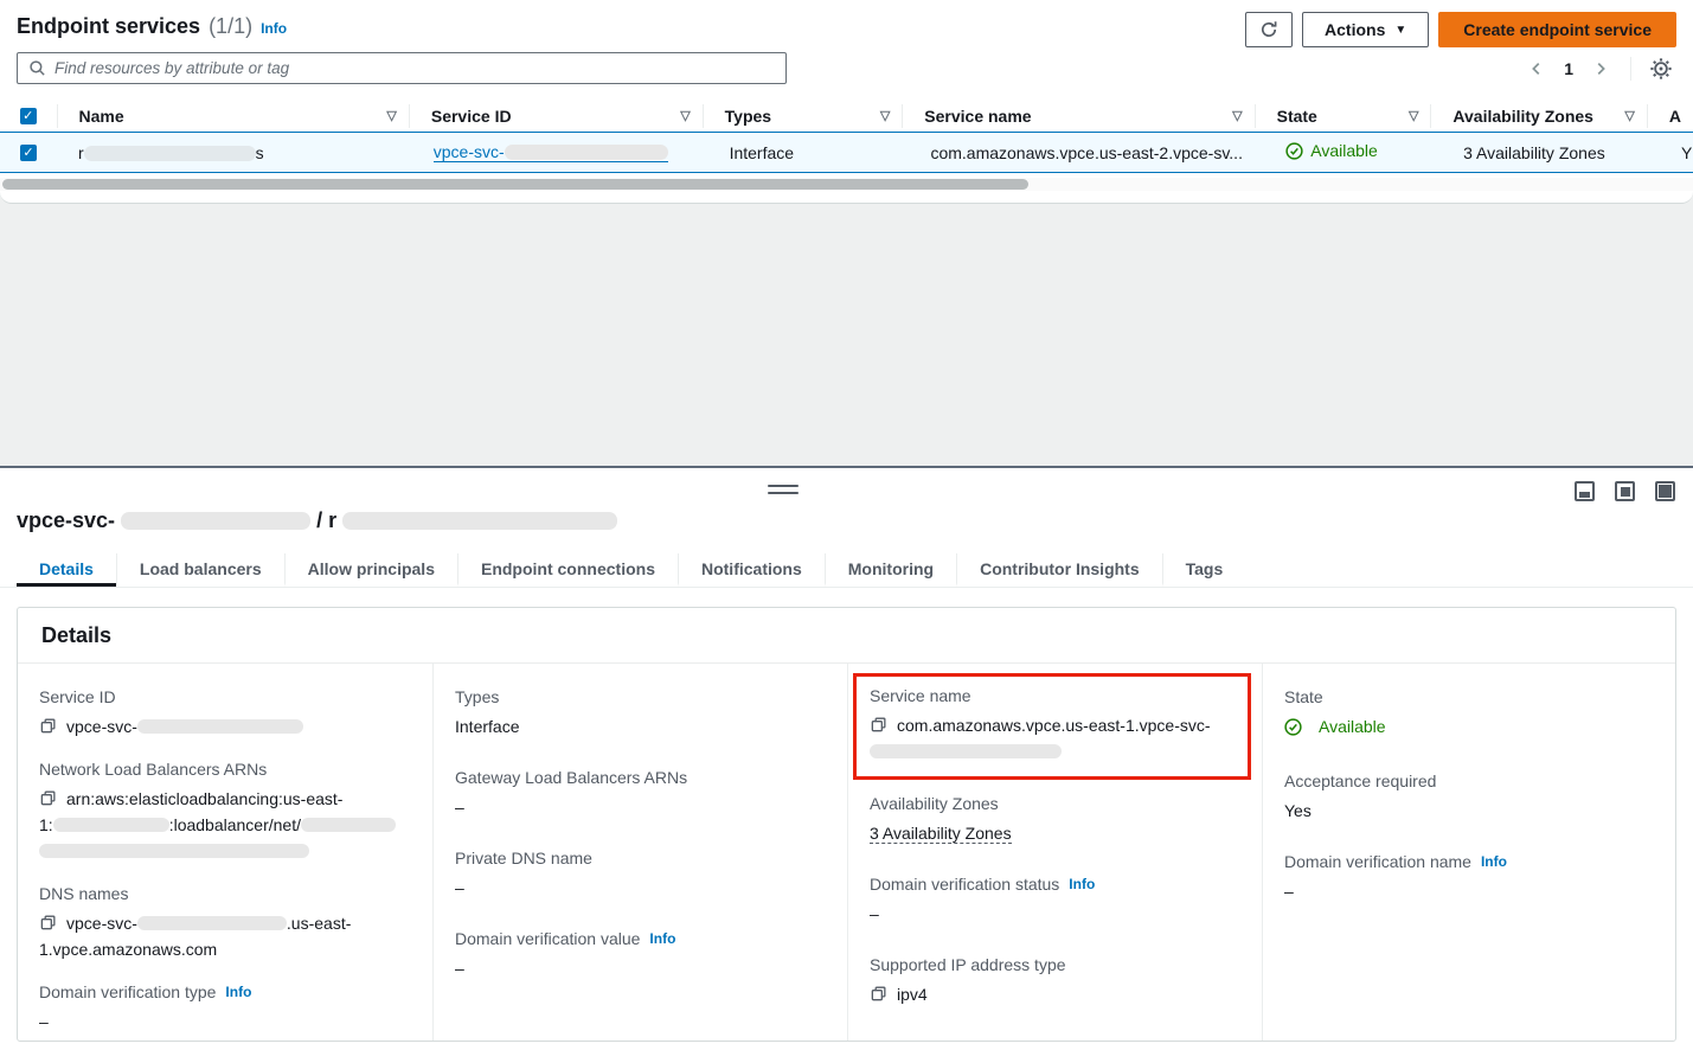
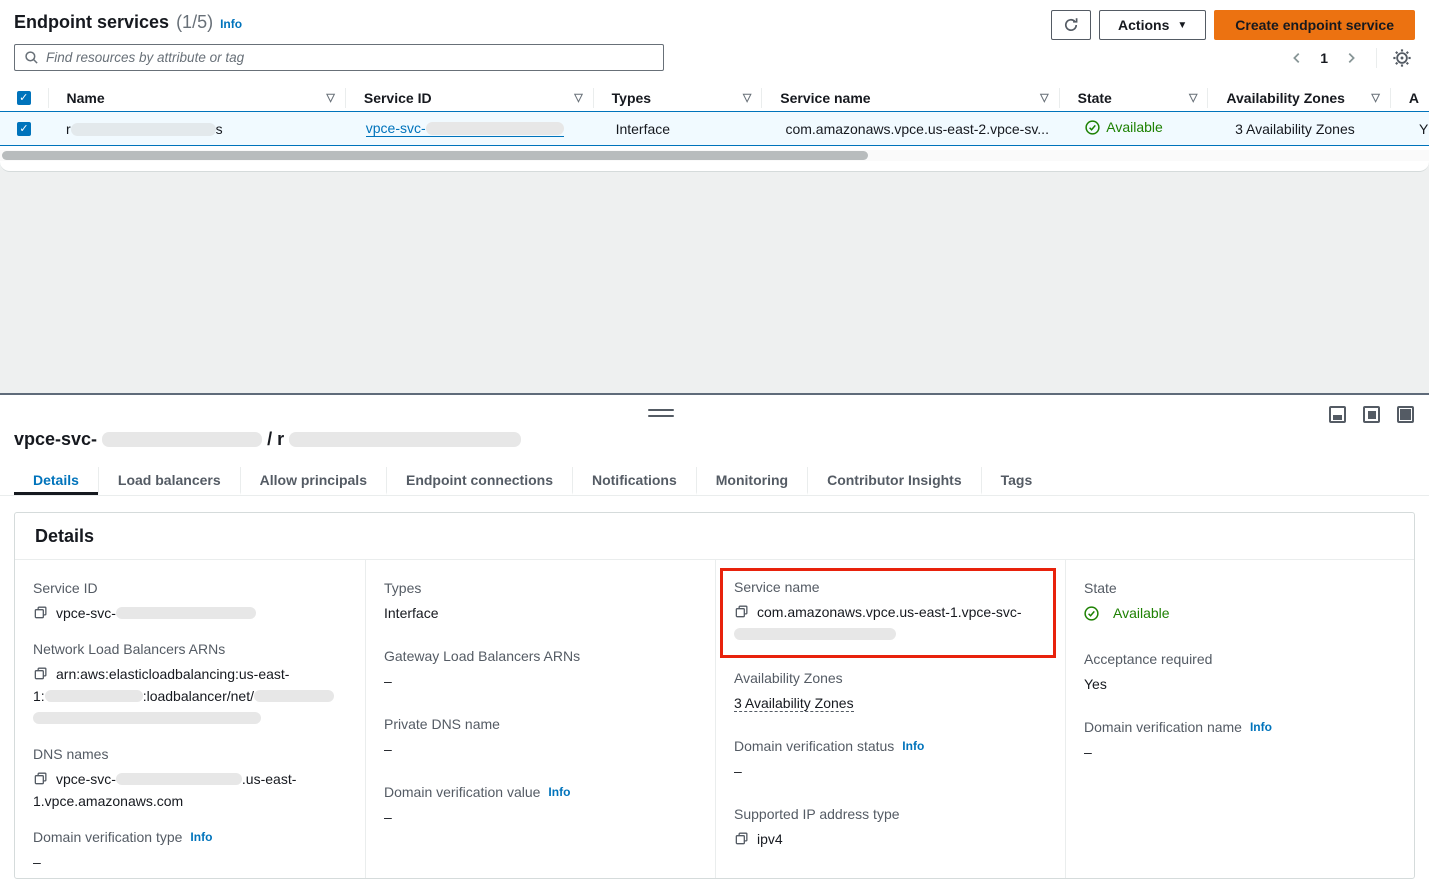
  Endpoint services
- (1/1)
+ (1/5)
  Info
  Actions
  ▼
  Create endpoint service
  Find resources by attribute or tag
  1
  ✓
  Name
  ▽
  Service ID
  ▽
  Types
  ▽
  Service name
  ▽
  State
  ▽
  Availability Zones
  ▽
  A
  ✓
  r s
  vpce-svc-
  Interface
  com.amazonaws.vpce.us-east-2.vpce-sv...
  Available
  3 Availability Zones
  Y
  vpce-svc-
  /
  r
  Details
  Load balancers
  Allow principals
  Endpoint connections
  Notifications
  Monitoring
  Contributor Insights
  Tags
  Details
  Service ID
  vpce-svc-
  Network Load Balancers ARNs
  arn:aws:elasticloadbalancing:us-east-
  1: :loadbalancer/net/
  DNS names
  vpce-svc- .us-east-
  1.vpce.amazonaws.com
  Domain verification type
  Info
  –
  Types
  Interface
  Gateway Load Balancers ARNs
  –
  Private DNS name
  –
  Domain verification value
  Info
  –
  Service name
  com.amazonaws.vpce.us-east-1.vpce-svc-
  Availability Zones
  3 Availability Zones
  Domain verification status
  Info
  –
  Supported IP address type
  ipv4
  State
  Available
  Acceptance required
  Yes
  Domain verification name
  Info
  –
